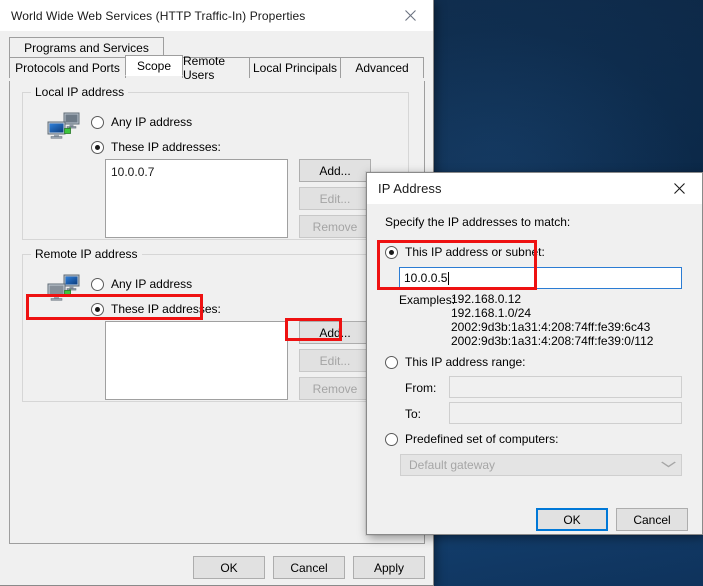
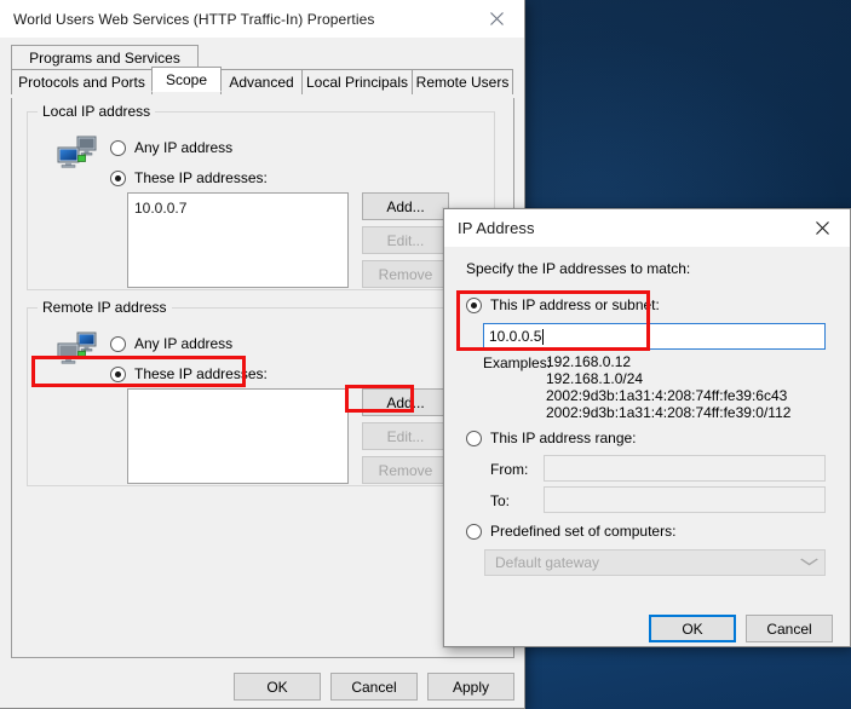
- World Wide Web Services (HTTP Traffic-In) Properties
+ World Users Web Services (HTTP Traffic-In) Properties
  Programs and Services
  Protocols and Ports
  Scope
- Remote Users
+ Advanced
  Local Principals
- Advanced
+ Remote Users
  Local IP address
  Any IP address
  These IP addresses:
  10.0.0.7
  Add...
  Edit...
  Remove
  Remote IP address
  Any IP address
  These IP addresses:
  Add...
  Edit...
  Remove
  OK
  Cancel
  Apply
  IP Address
  Specify the IP addresses to match:
  This IP address or subnet:
  10.0.0.5
  Examples:
  192.168.0.12
  192.168.1.0/24
  2002:9d3b:1a31:4:208:74ff:fe39:6c43
  2002:9d3b:1a31:4:208:74ff:fe39:0/112
  This IP address range:
  From:
  To:
  Predefined set of computers:
  Default gateway
  OK
  Cancel
